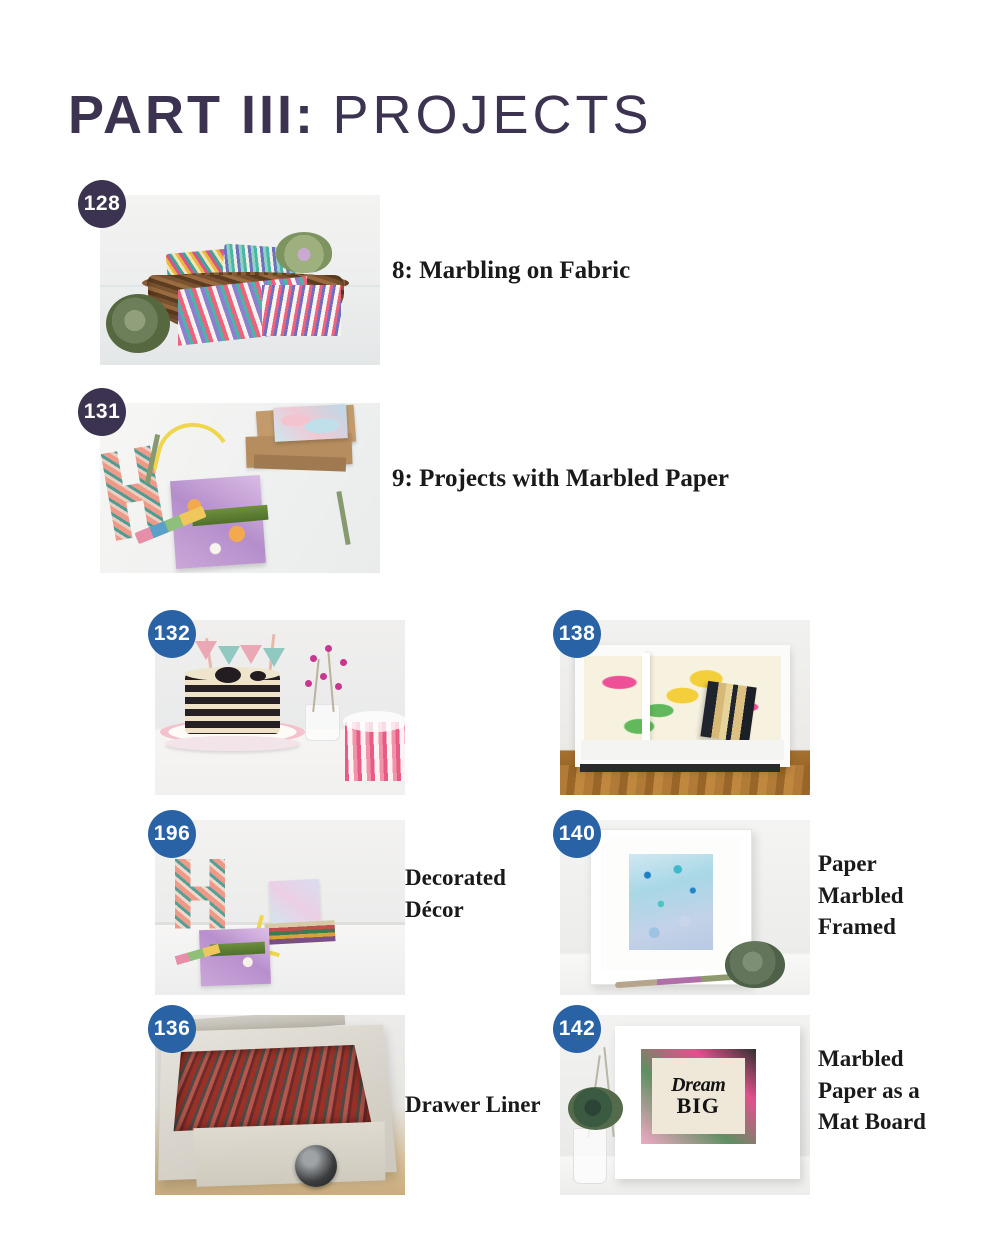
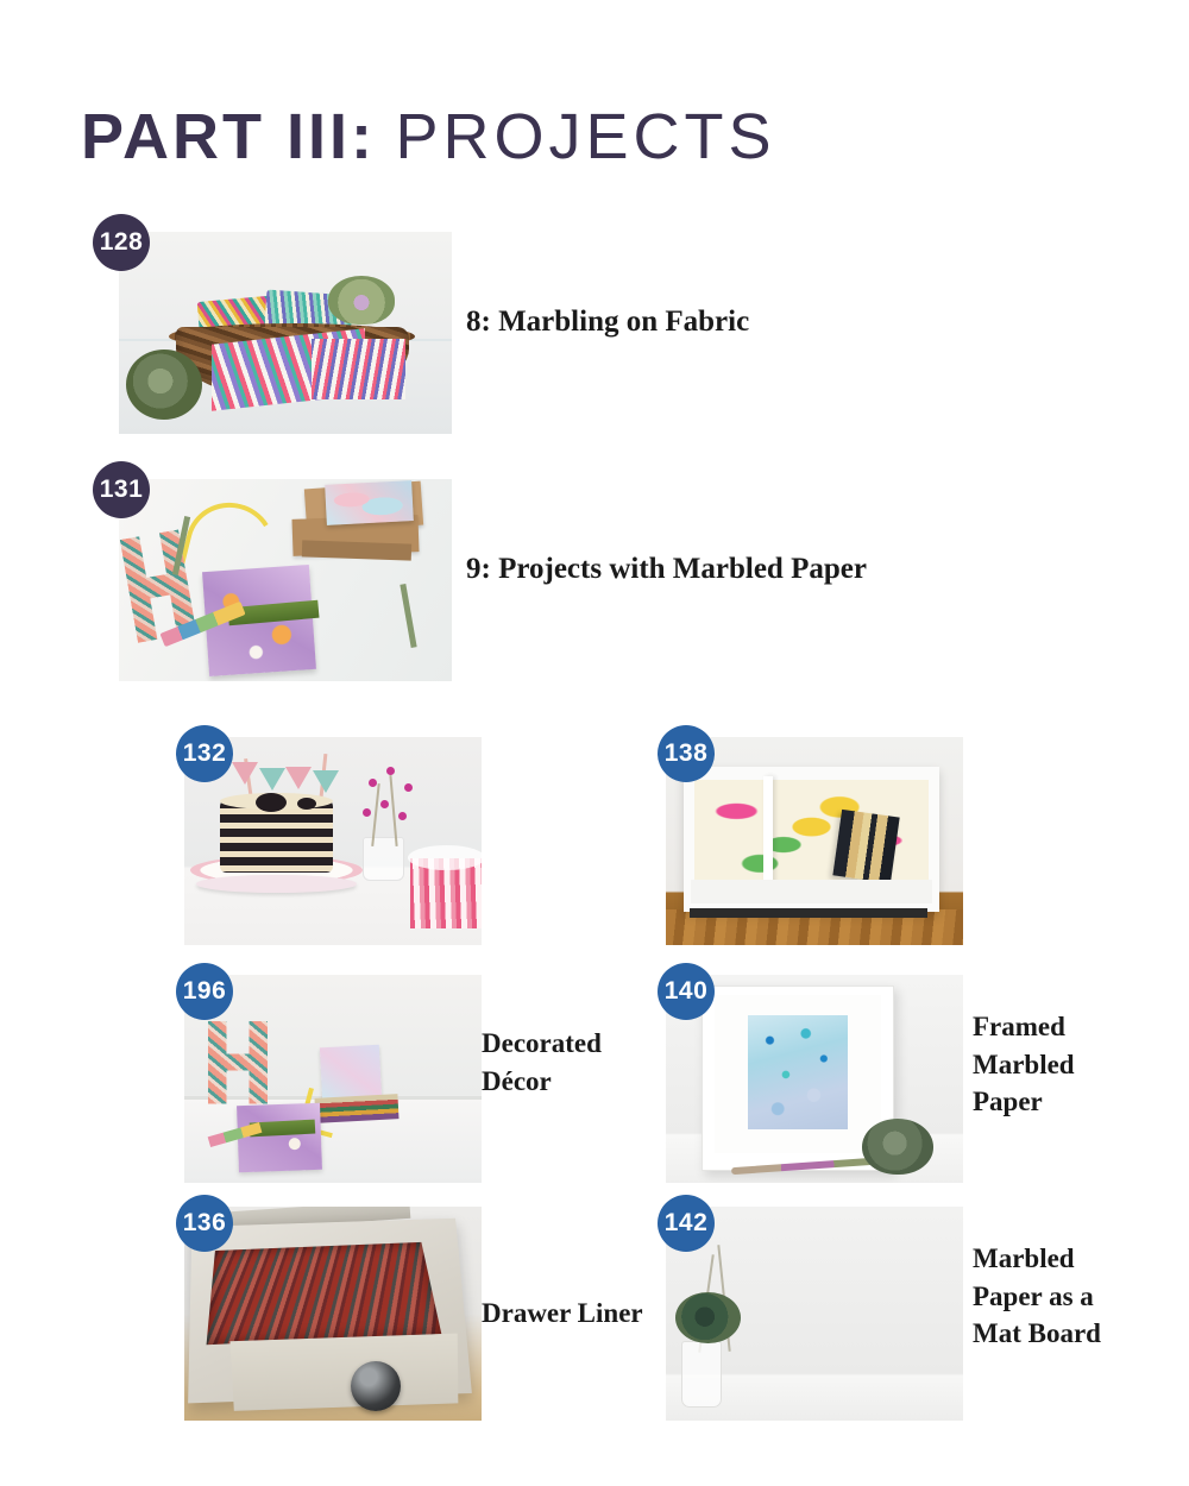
  PART III: PROJECTS
  8: Marbling on Fabric
  128
  9: Projects with Marbled Paper
  131
  132
  138
  Decorated
  Décor
  196
- Paper
+ Framed
  Marbled
- Framed
+ Paper
  140
  Drawer Liner
  136
- Dream
- BIG
  Marbled
  Paper as a
  Mat Board
  142
